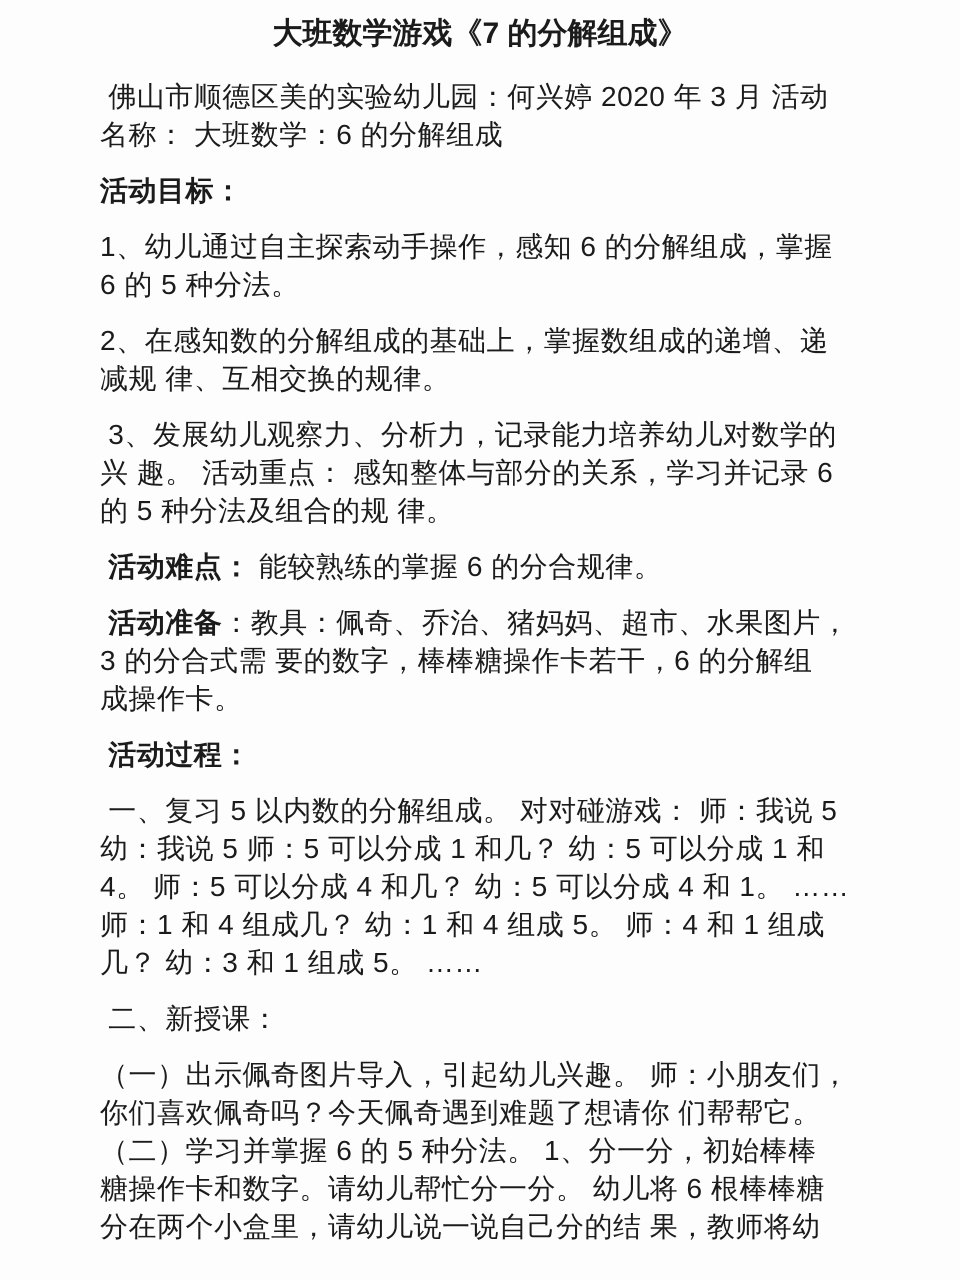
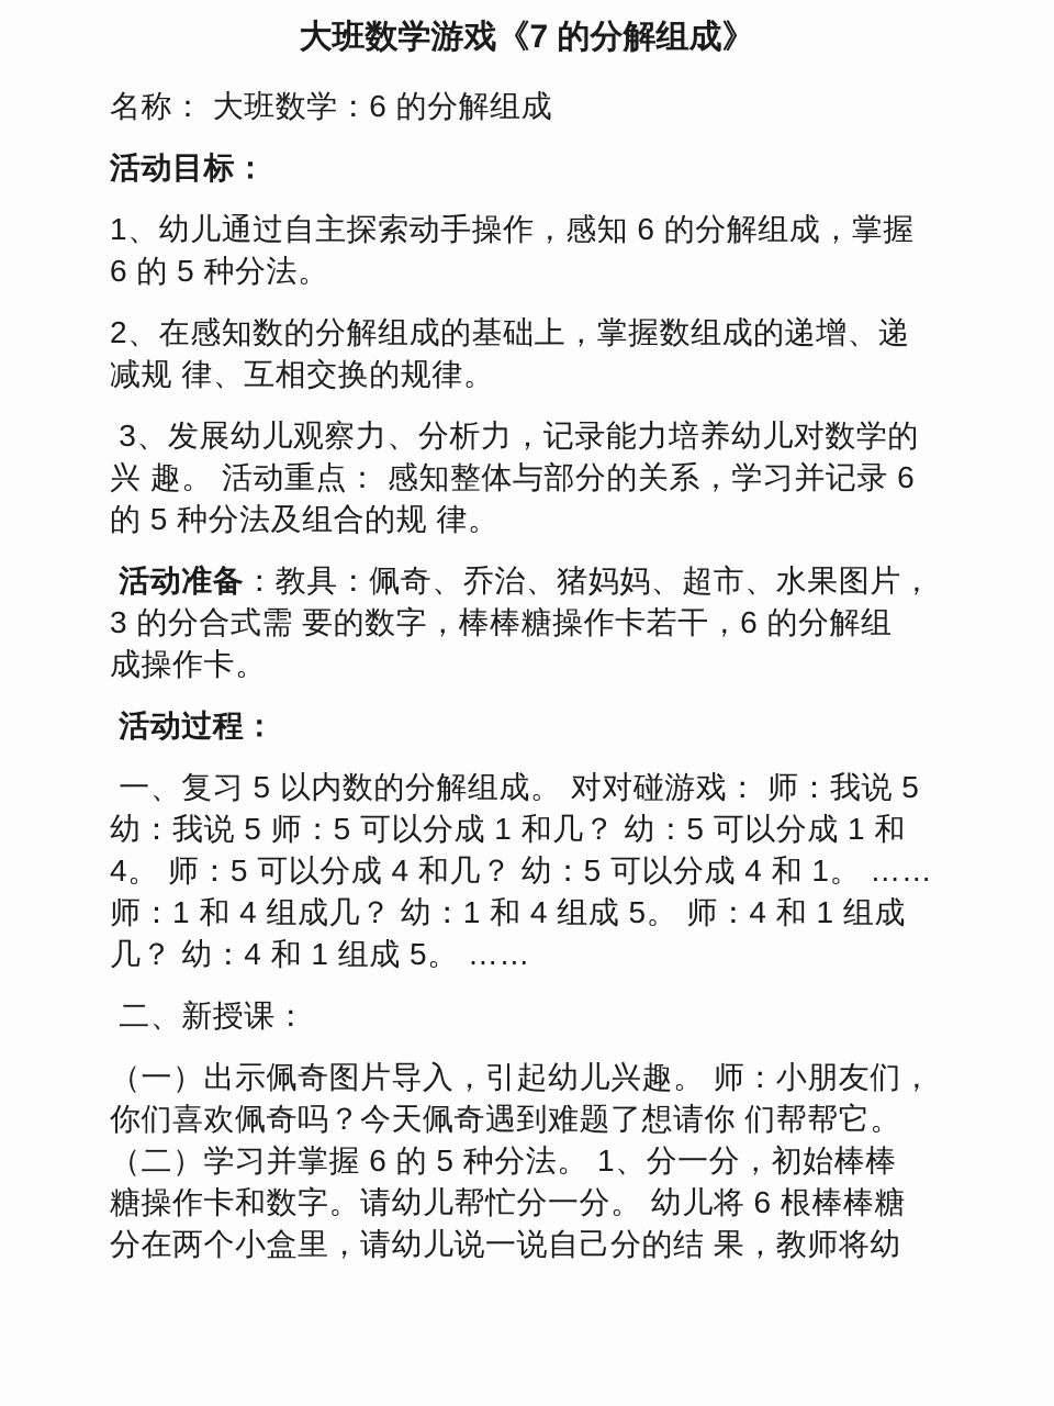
  大班数学游戏《7 的分解组成》
- 佛山市顺德区美的实验幼儿园：何兴婷 2020 年 3 月 活动
  名称： 大班数学：6 的分解组成
  活动目标：
  1、幼儿通过自主探索动手操作，感知 6 的分解组成，掌握
  6 的 5 种分法。
  2、在感知数的分解组成的基础上，掌握数组成的递增、递
  减规 律、互相交换的规律。
  3、发展幼儿观察力、分析力，记录能力培养幼儿对数学的
  兴 趣。 活动重点： 感知整体与部分的关系，学习并记录 6
  的 5 种分法及组合的规 律。
- 活动难点： 能较熟练的掌握 6 的分合规律。
  活动准备：教具：佩奇、乔治、猪妈妈、超市、水果图片，
  3 的分合式需 要的数字，棒棒糖操作卡若干，6 的分解组
  成操作卡。
  活动过程：
  一、复习 5 以内数的分解组成。 对对碰游戏： 师：我说 5
  幼：我说 5 师：5 可以分成 1 和几？ 幼：5 可以分成 1 和
  4。 师：5 可以分成 4 和几？ 幼：5 可以分成 4 和 1。 ……
  师：1 和 4 组成几？ 幼：1 和 4 组成 5。 师：4 和 1 组成
- 几？ 幼：3 和 1 组成 5。 ……
+ 几？ 幼：4 和 1 组成 5。 ……
  二、新授课：
  （一）出示佩奇图片导入，引起幼儿兴趣。 师：小朋友们，
  你们喜欢佩奇吗？今天佩奇遇到难题了想请你 们帮帮它。
  （二）学习并掌握 6 的 5 种分法。 1、分一分，初始棒棒
  糖操作卡和数字。请幼儿帮忙分一分。 幼儿将 6 根棒棒糖
  分在两个小盒里，请幼儿说一说自己分的结 果，教师将幼
